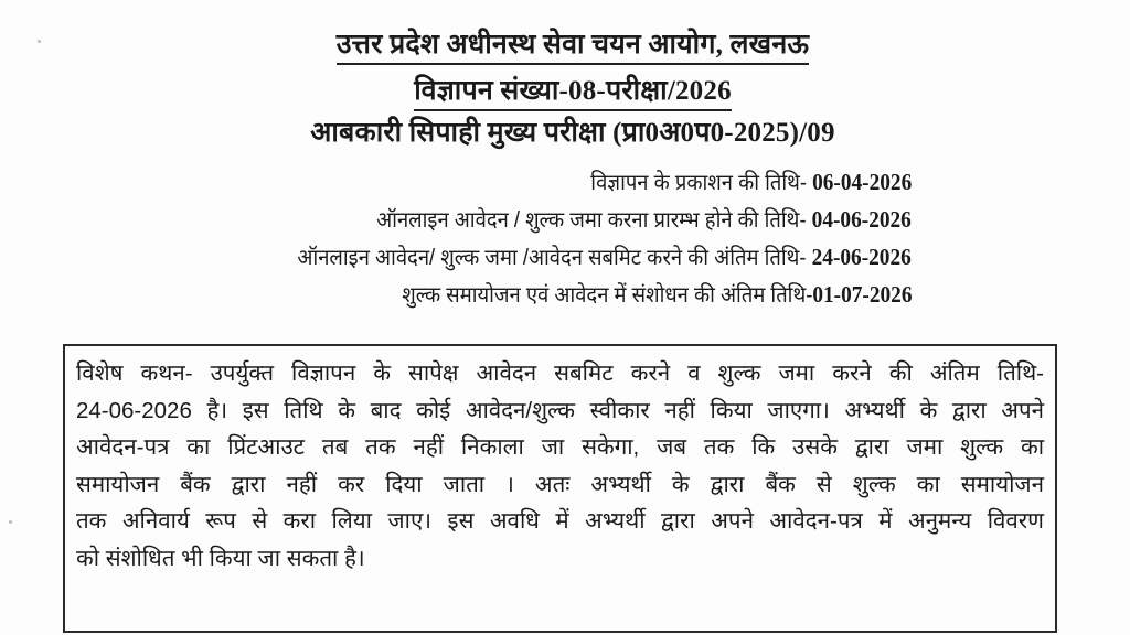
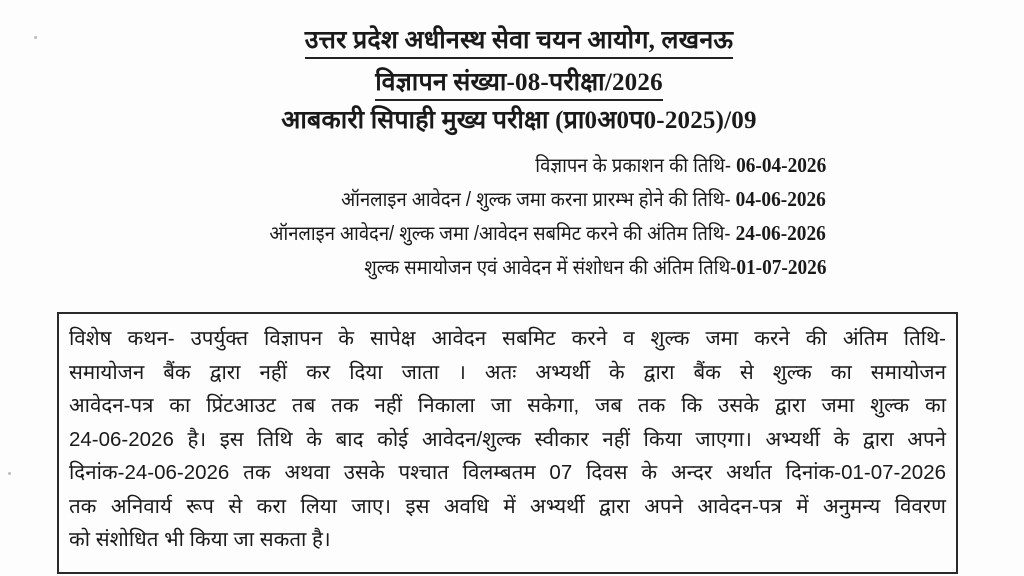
  उत्तर प्रदेश अधीनस्थ सेवा चयन आयोग, लखनऊ
  विज्ञापन संख्या-08-परीक्षा/2026
  आबकारी सिपाही मुख्य परीक्षा (प्रा0अ0प0-2025)/09
  विज्ञापन के प्रकाशन की तिथि- 06-04-2026
  ऑनलाइन आवेदन / शुल्क जमा करना प्रारम्भ होने की तिथि- 04-06-2026
  ऑनलाइन आवेदन/ शुल्क जमा /आवेदन सबमिट करने की अंतिम तिथि- 24-06-2026
  शुल्क समायोजन एवं आवेदन में संशोधन की अंतिम तिथि-01-07-2026
  विशेष कथन- उपर्युक्त विज्ञापन के सापेक्ष आवेदन सबमिट करने व शुल्क जमा करने की अंतिम तिथि-
- 24-06-2026 है। इस तिथि के बाद कोई आवेदन/शुल्क स्वीकार नहीं किया जाएगा। अभ्यर्थी के द्वारा अपने
+ समायोजन बैंक द्वारा नहीं कर दिया जाता । अतः अभ्यर्थी के द्वारा बैंक से शुल्क का समायोजन
  आवेदन-पत्र का प्रिंटआउट तब तक नहीं निकाला जा सकेगा, जब तक कि उसके द्वारा जमा शुल्क का
- समायोजन बैंक द्वारा नहीं कर दिया जाता । अतः अभ्यर्थी के द्वारा बैंक से शुल्क का समायोजन
+ 24-06-2026 है। इस तिथि के बाद कोई आवेदन/शुल्क स्वीकार नहीं किया जाएगा। अभ्यर्थी के द्वारा अपने
+ दिनांक-24-06-2026 तक अथवा उसके पश्चात विलम्बतम 07 दिवस के अन्दर अर्थात दिनांक-01-07-2026
  तक अनिवार्य रूप से करा लिया जाए। इस अवधि में अभ्यर्थी द्वारा अपने आवेदन-पत्र में अनुमन्य विवरण
  को संशोधित भी किया जा सकता है।
